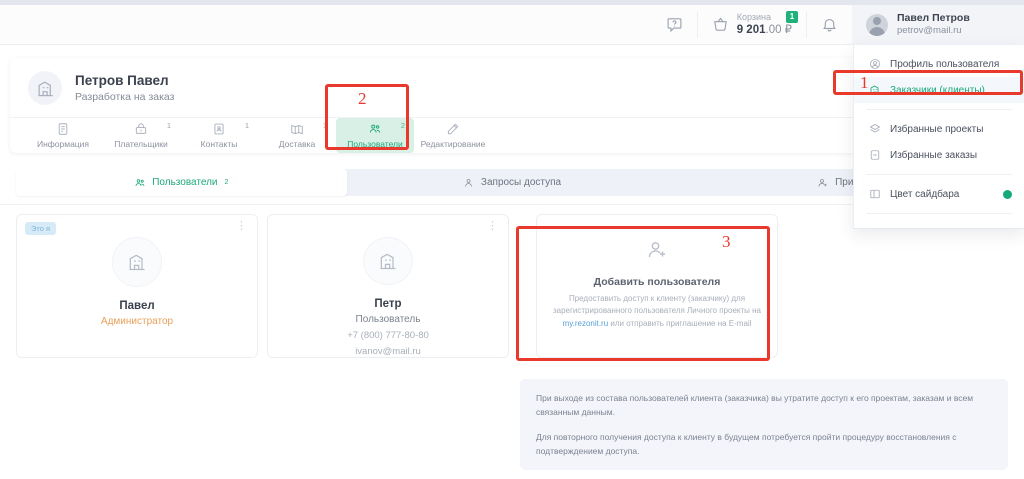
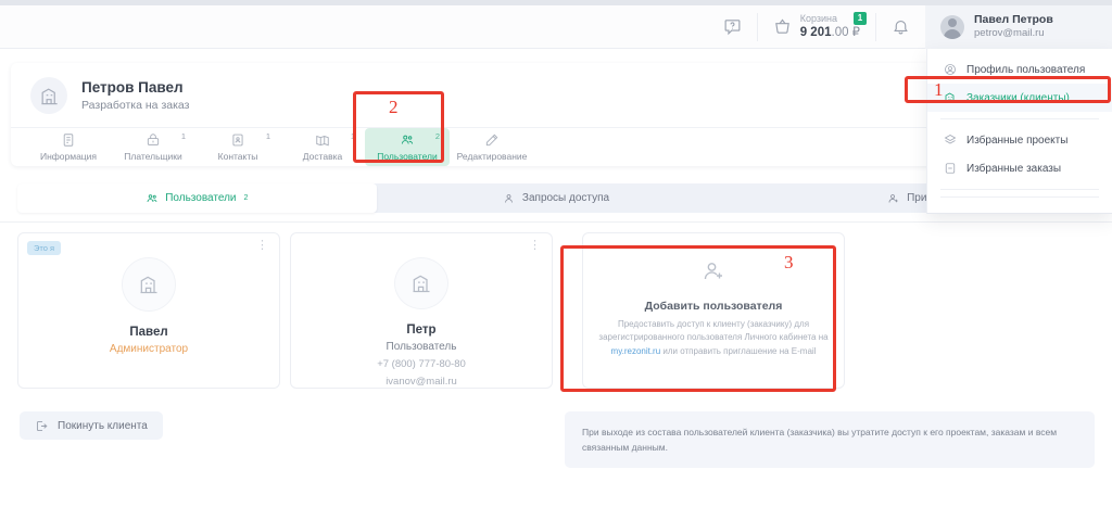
  Корзина
  9 201.00 ₽
  1
  Павел Петров
  petrov@mail.ru
  Профиль пользователя
  Заказчики (клиенты)
  Избранные проекты
  Избранные заказы
- Цвет сайдбара
  1
  Петров Павел
  Разработка на заказ
  Информация
  1
  Плательщики
  1
  Контакты
  1
  Доставка
  2
  Пользователи
  Редактирование
  2
  Пользователи
  Запросы доступа
  Это я
  ⋮
  Павел
  Администратор
  ⋮
  Петр
  Пользователь
  +7 (800) 777-80-80
  ivanov@mail.ru
  Добавить пользователя
- Предоставить доступ к клиенту (заказчику) для зарегистрированного пользователя Личного проекты на my.rezonit.ru или отправить приглашение на E-mail
+ Предоставить доступ к клиенту (заказчику) для зарегистрированного пользователя Личного кабинета на my.rezonit.ru или отправить приглашение на E-mail
  3
+ Покинуть клиента
  При выходе из состава пользователей клиента (заказчика) вы утратите доступ к его проектам, заказам и всем связанным данным.
- Для повторного получения доступа к клиенту в будущем потребуется пройти процедуру восстановления с подтверждением доступа.
